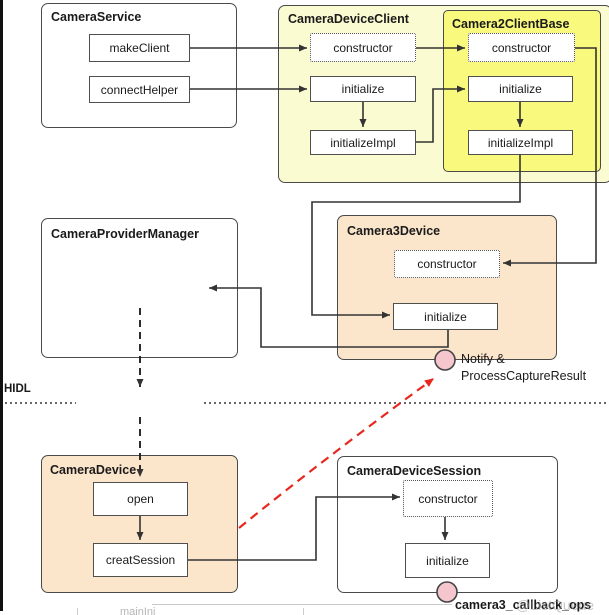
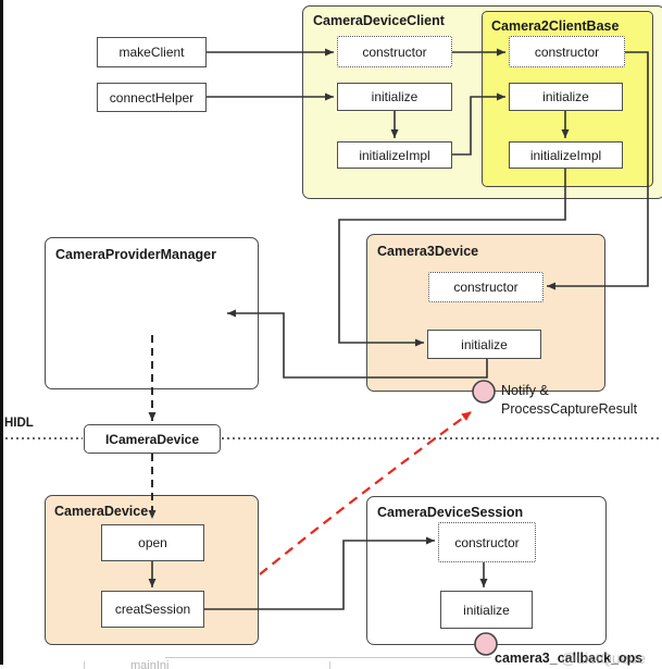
- CameraService
  makeClient
  connectHelper
  CameraDeviceClient
  constructor
  initialize
  initializeImpl
  Camera2ClientBase
  constructor
  initialize
  initializeImpl
  CameraProviderManager
  Camera3Device
  constructor
  initialize
  HIDL
+ ICameraDevice
  CameraDevice
  open
  creatSession
  CameraDeviceSession
  constructor
  initialize
  Notify &
  ProcessCaptureResult
  camera3_callback_ops
  @ListQueue
  mainIni
